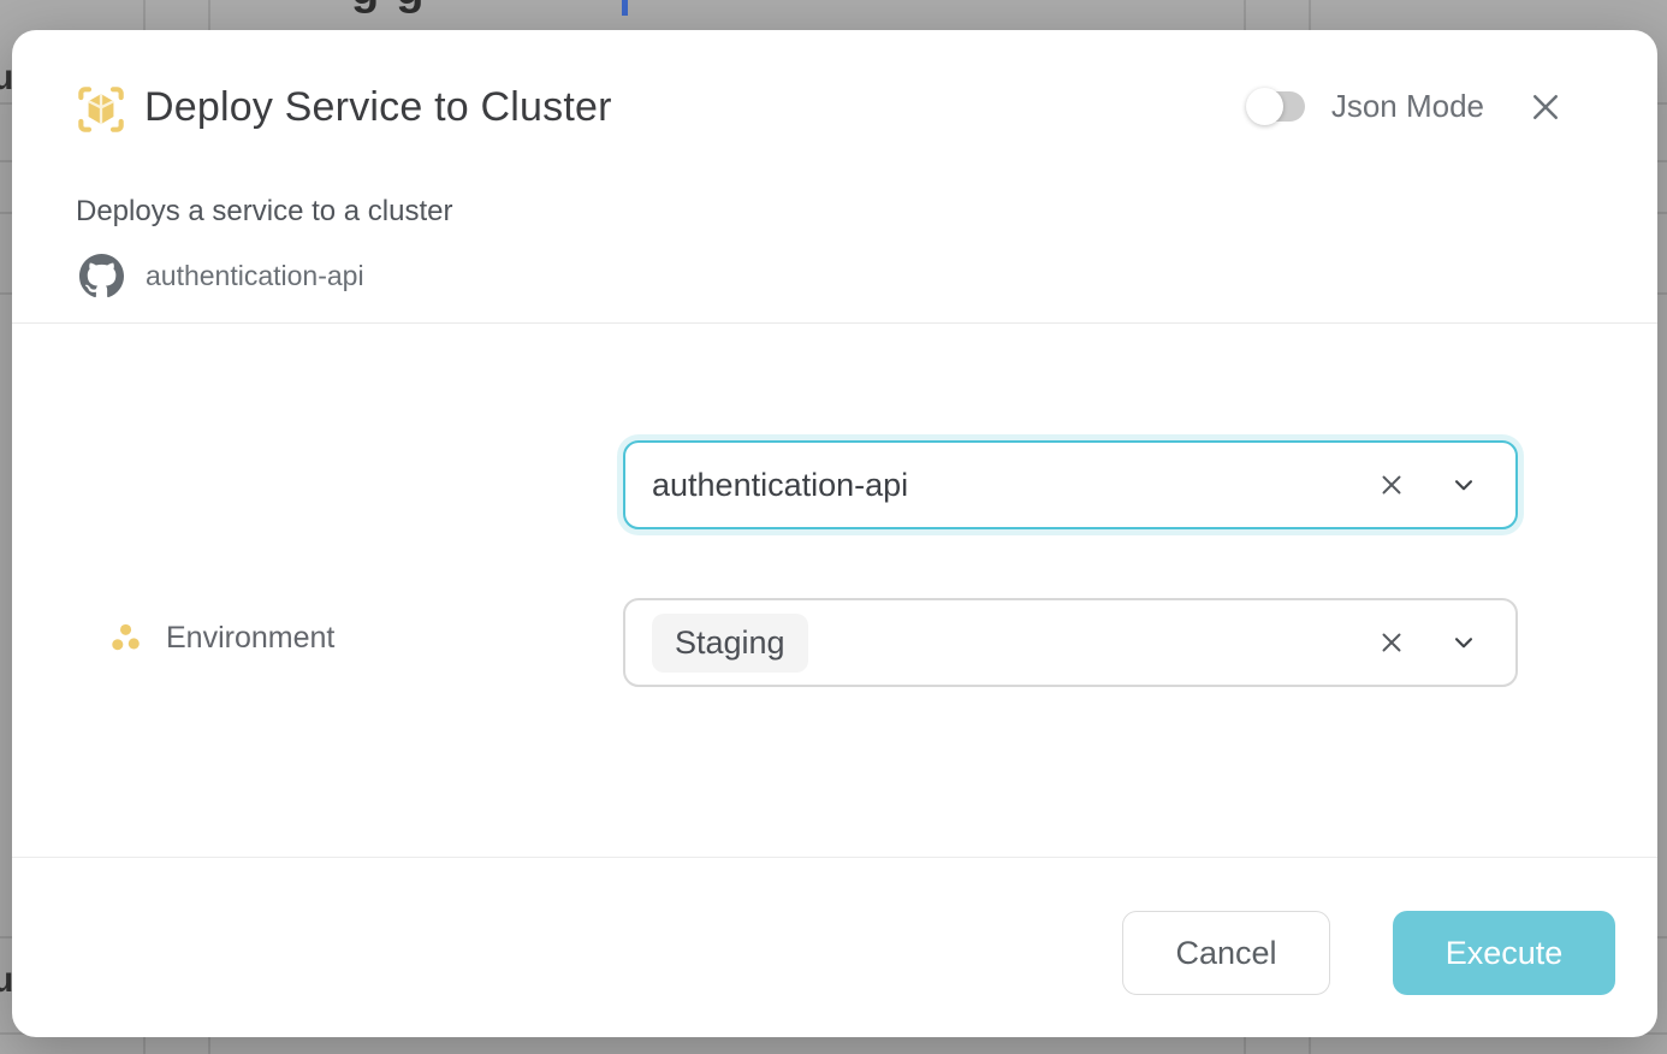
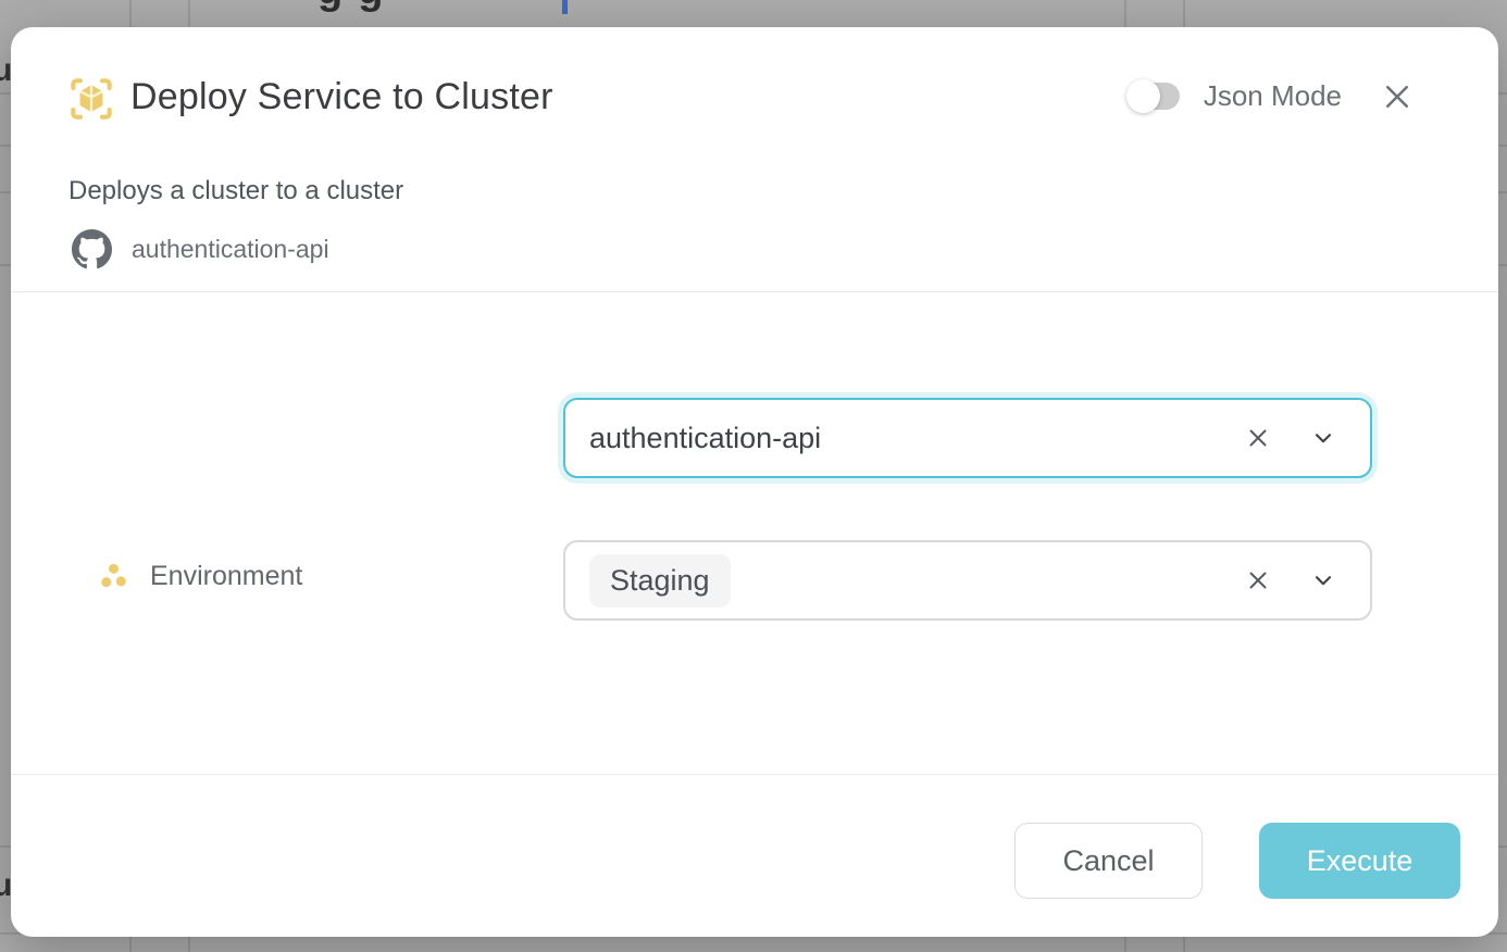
  u
  u
  Deploy Service to Cluster
  Json Mode
- Deploys a service to a cluster
+ Deploys a cluster to a cluster
  authentication-api
  authentication-api
  Environment
  Staging
  Cancel
  Execute
